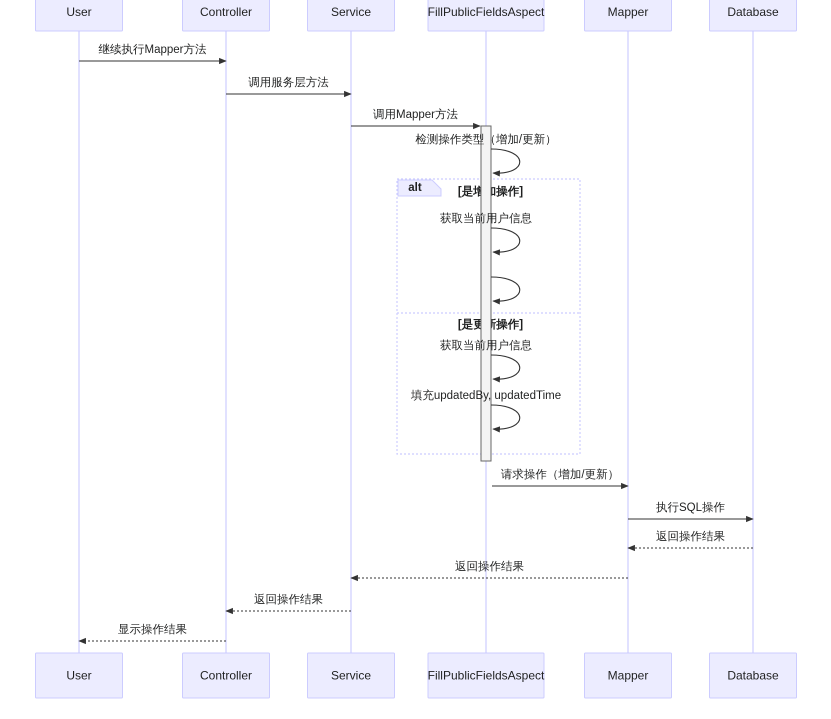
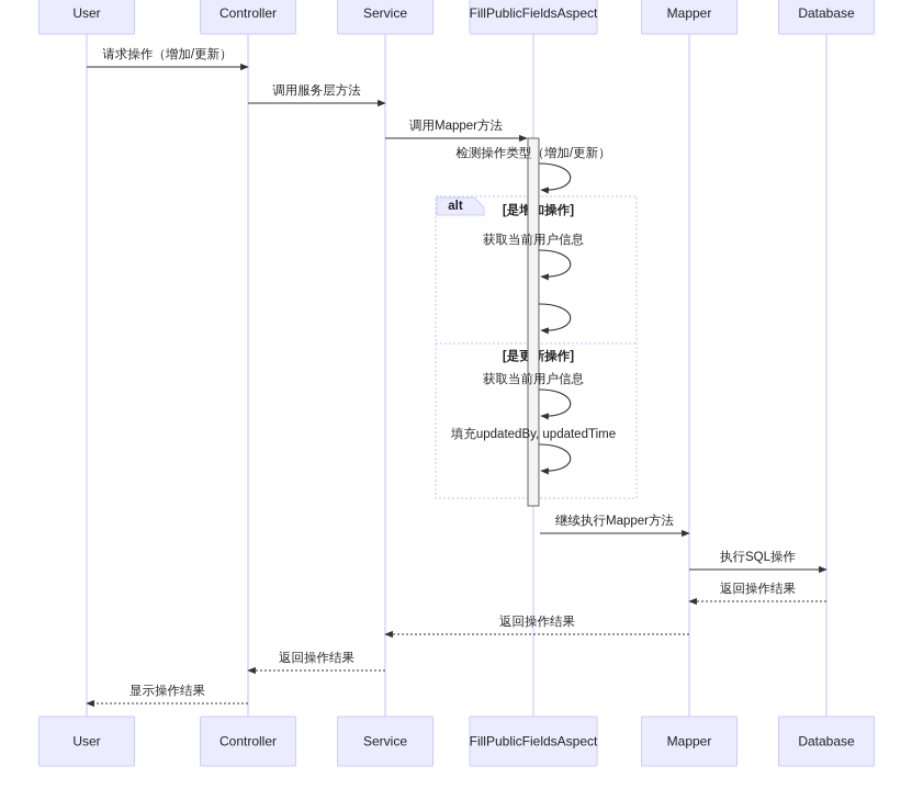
  alt
  [是增操作]
  [是更操作]
- 继续执行Mapper方法
+ 请求操作（增加/更新）
  调用服务层方法
  调用Mapper方法
- 请求操作（增加/更新）
+ 继续执行Mapper方法
  执行SQL操作
  返回操作结果
  返回操作结果
  返回操作结果
  显示操作结果
  检测操作类型（增加/更新）
  获取当前用户信息
  获取当前用户信息
  填充updatedBy, updatedTime
  User
  Controller
  Service
  FillPublicFieldsAspect
  Mapper
  Database
  User
  Controller
  Service
  FillPublicFieldsAspect
  Mapper
  Database
